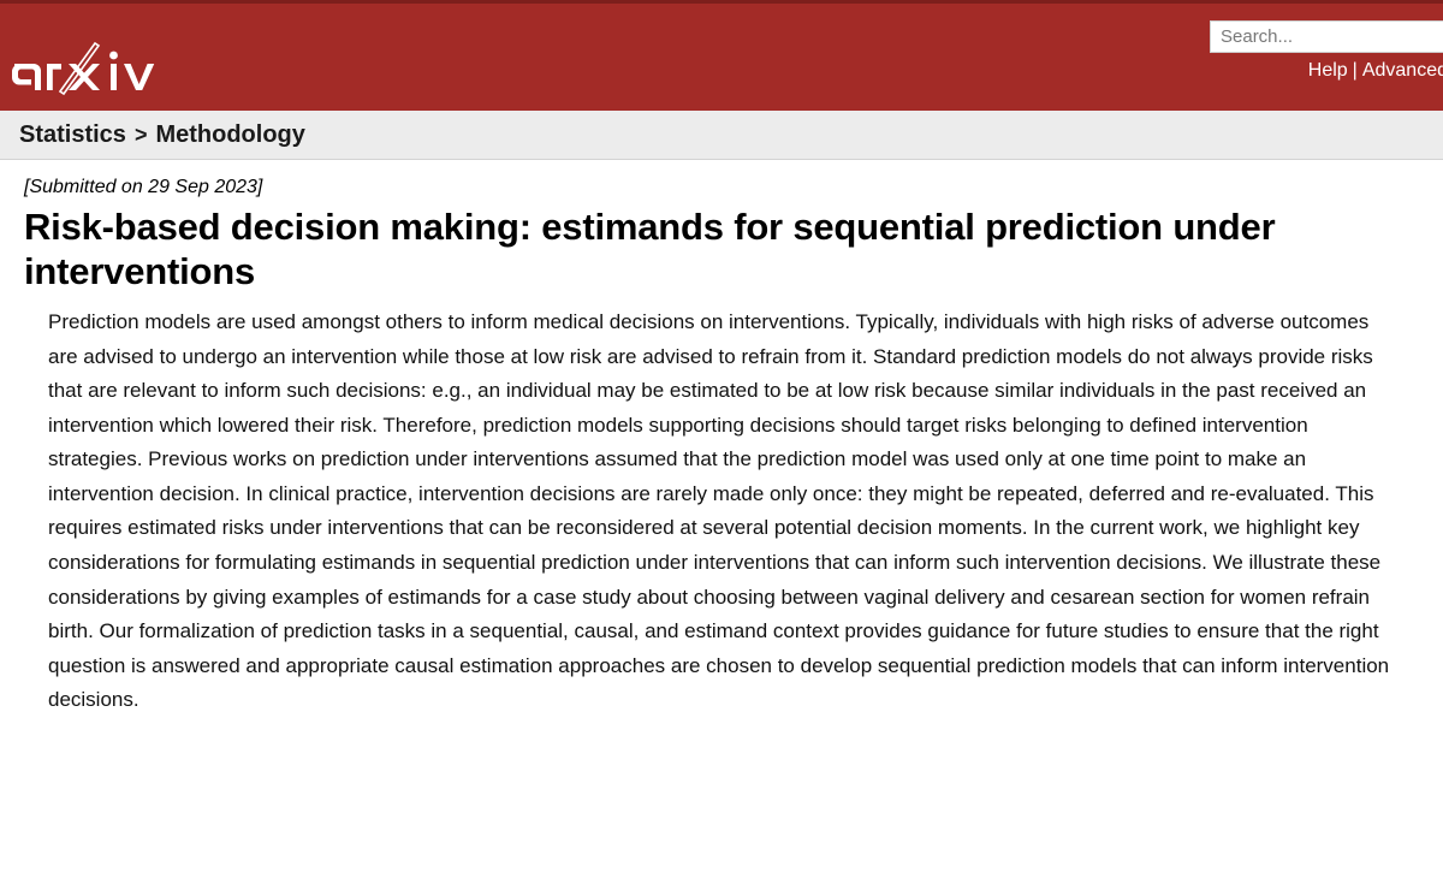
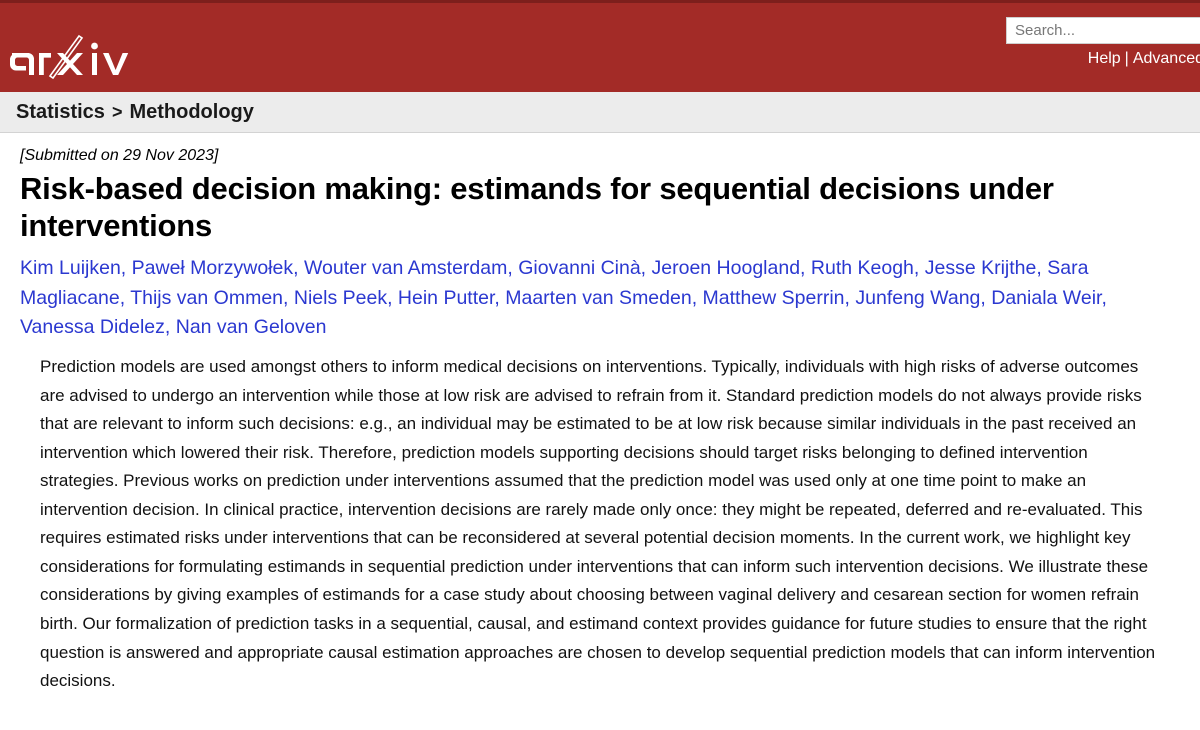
  Search...
  Help | Advance
  Statistics
  >
  Methodology
- [Submitted on 29 Sep 2023]
+ [Submitted on 29 Nov 2023]
- Risk-based decision making: estimands for sequential prediction under interventions
+ Risk-based decision making: estimands for sequential decisions under interventions
+ Kim Luijken, Paweł Morzywołek, Wouter van Amsterdam, Giovanni Cinà, Jeroen Hoogland, Ruth Keogh, Jesse Krijthe, Sara Magliacane, Thijs van Ommen, Niels Peek, Hein Putter, Maarten van Smeden, Matthew Sperrin, Junfeng Wang, Daniala Weir, Vanessa Didelez, Nan van Geloven
  Prediction models are used amongst others to inform medical decisions on interventions. Typically, individuals with high risks of adverse outcomes are advised to undergo an intervention while those at low risk are advised to refrain from it. Standard prediction models do not always provide risks that are relevant to inform such decisions: e.g., an individual may be estimated to be at low risk because similar individuals in the past received an intervention which lowered their risk. Therefore, prediction models supporting decisions should target risks belonging to defined intervention strategies. Previous works on prediction under interventions assumed that the prediction model was used only at one time point to make an intervention decision. In clinical practice, intervention decisions are rarely made only once: they might be repeated, deferred and re-evaluated. This requires estimated risks under interventions that can be reconsidered at several potential decision moments. In the current work, we highlight key considerations for formulating estimands in sequential prediction under interventions that can inform such intervention decisions. We illustrate these considerations by giving examples of estimands for a case study about choosing between vaginal delivery and cesarean section for women refrain birth. Our formalization of prediction tasks in a sequential, causal, and estimand context provides guidance for future studies to ensure that the right question is answered and appropriate causal estimation approaches are chosen to develop sequential prediction models that can inform intervention decisions.
